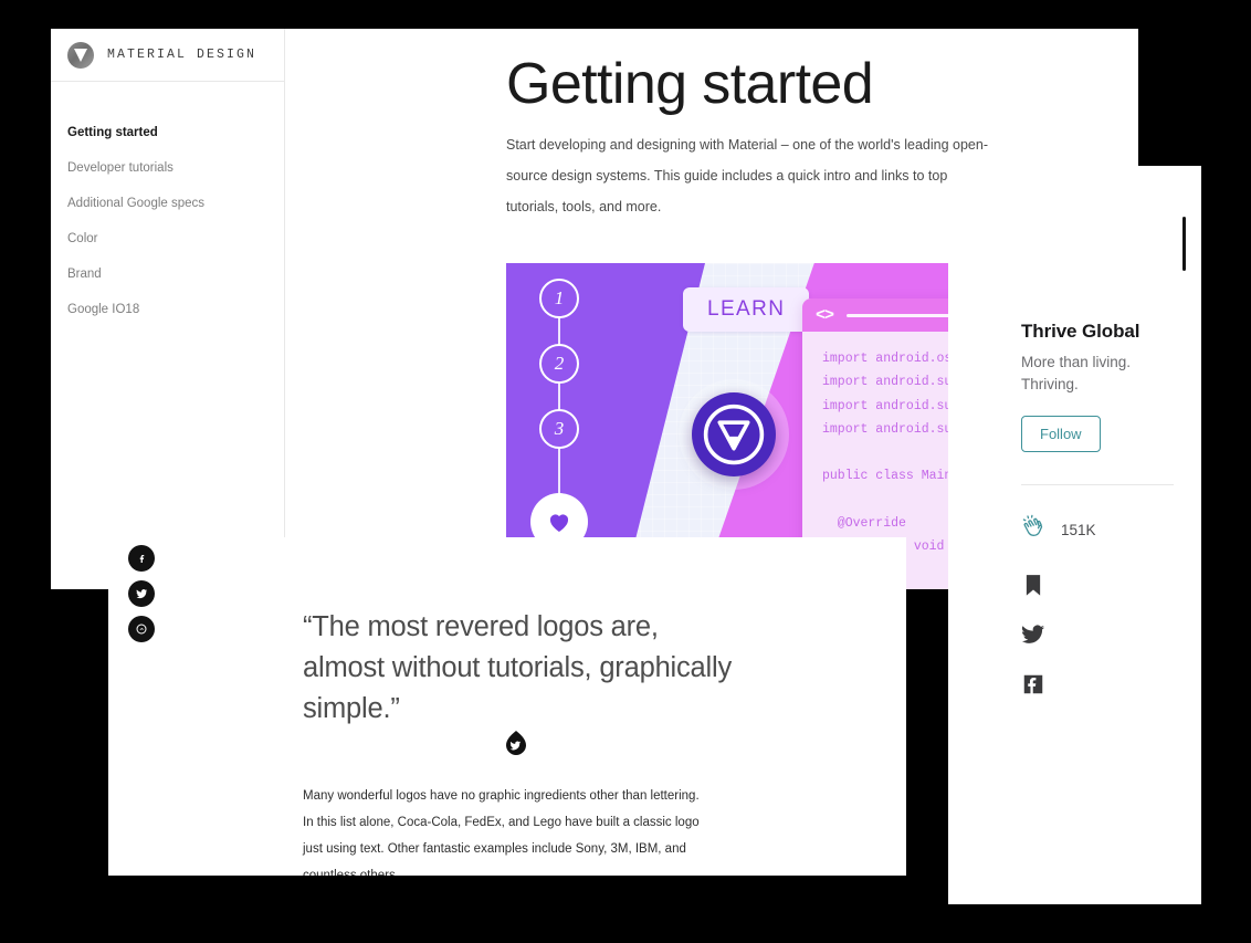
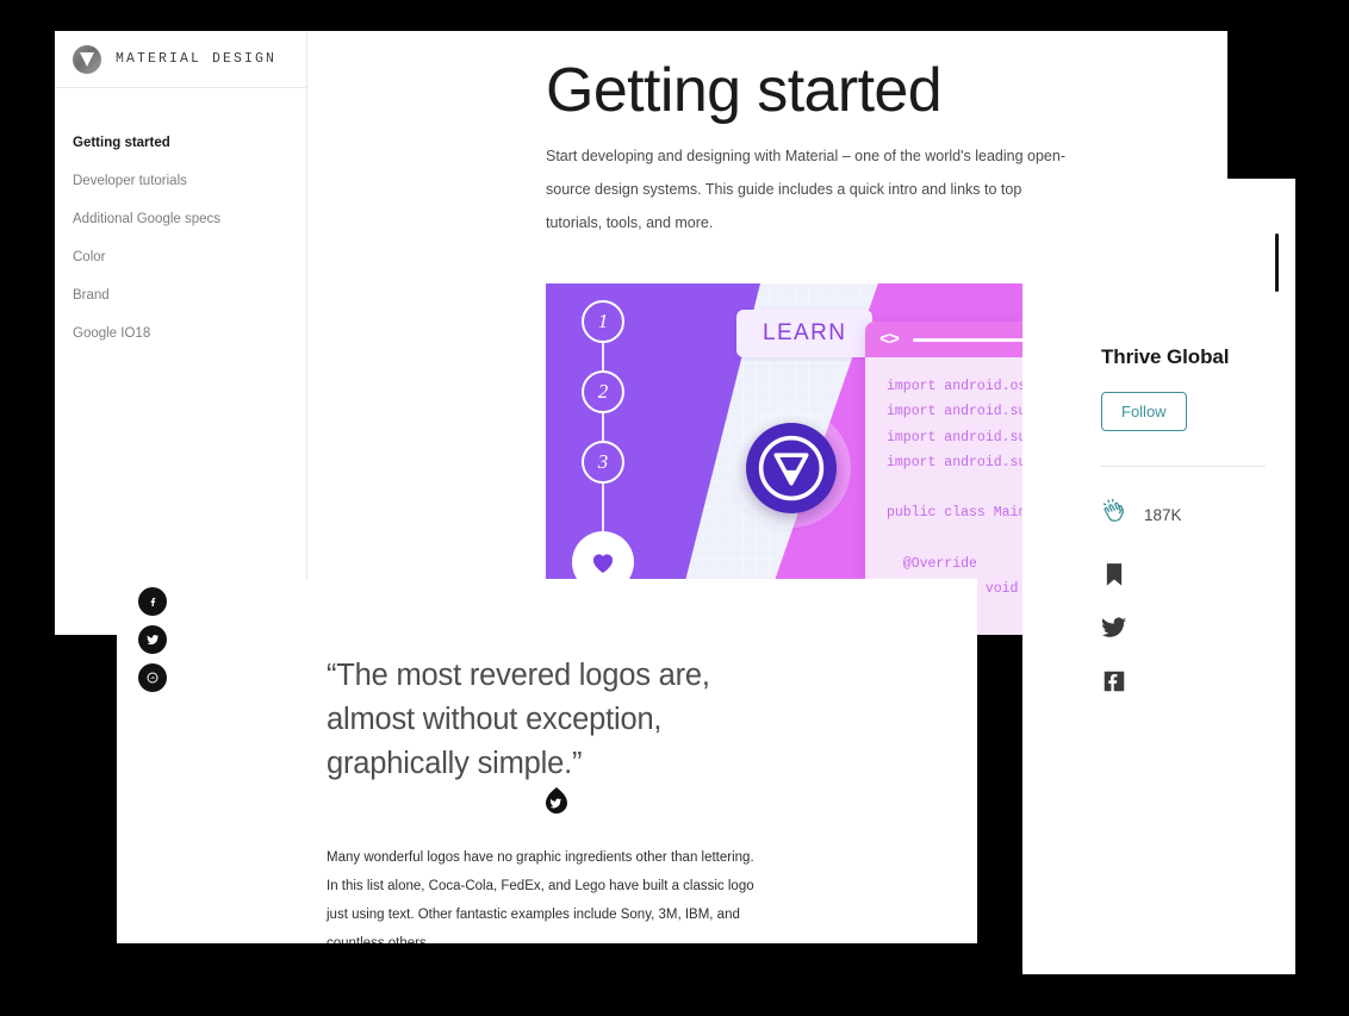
  MATERIAL DESIGN
  Getting started
  Developer tutorials
  Additional Google specs
  Color
  Brand
  Google IO18
  Getting started
  Start developing and designing with Material – one of the world's leading open-source design systems. This guide includes a quick intro and links to top tutorials, tools, and more.
  1
  2
  3
  LEARN
  <>
  import android.o
  import android.s
  import android.s
  import android.s
  public class Mai
  @Override
  Thrive Global
- More than living. Thriving.
  Follow
- 151K
+ 187K
- “The most revered logos are, almost without tutorials, graphically simple.”
+ “The most revered logos are, almost without exception, graphically simple.”
  Many wonderful logos have no graphic ingredients other than lettering. In this list alone, Coca-Cola, FedEx, and Lego have built a classic logo just using text. Other fantastic examples include Sony, 3M, IBM, and
